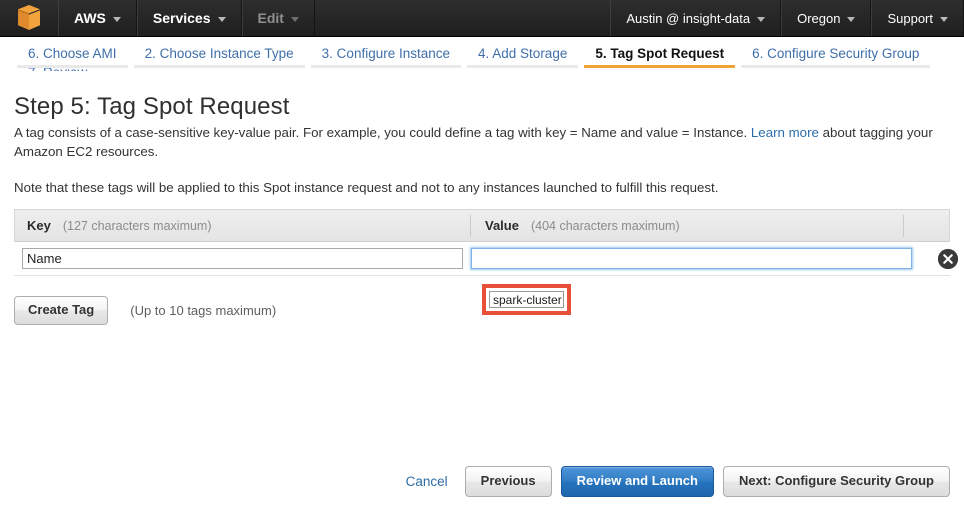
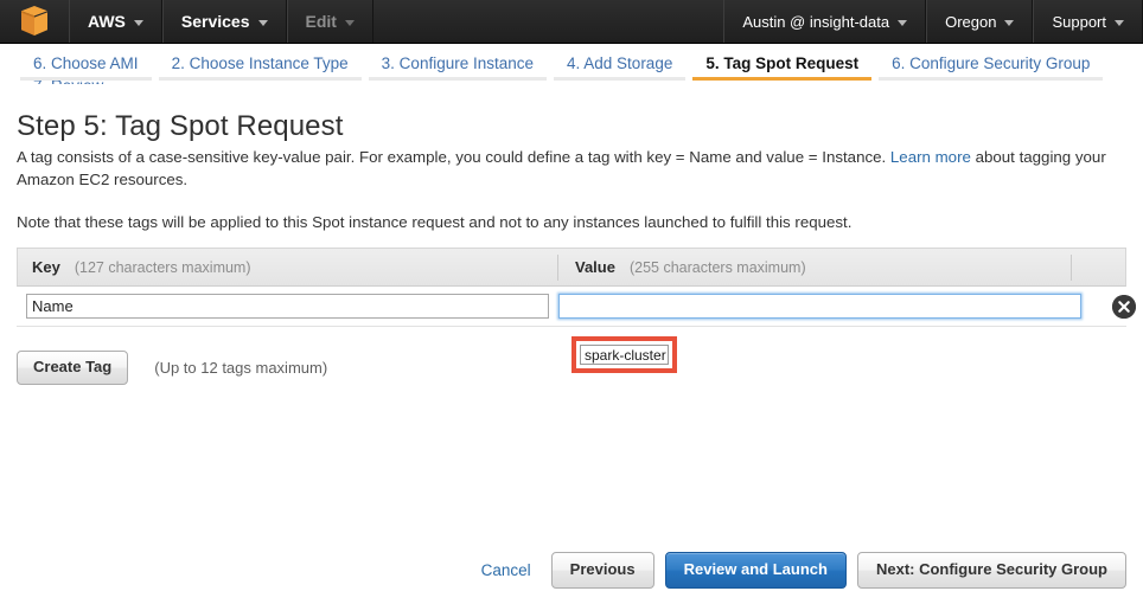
  AWS
  Services
  Edit
  Austin @ insight-data
  Oregon
  Support
  6. Choose AMI
  2. Choose Instance Type
  3. Configure Instance
  4. Add Storage
  5. Tag Spot Request
  6. Configure Security Group
  Step 5: Tag Spot Request
  A tag consists of a case-sensitive key-value pair. For example, you could define a tag with key = Name and value = Instance. Learn more about tagging your Amazon EC2 resources.
  Note that these tags will be applied to this Spot instance request and not to any instances launched to fulfill this request.
  Key
  (127 characters maximum)
  Value
- (404 characters maximum)
+ (255 characters maximum)
  Name
  spark-cluster
  Create Tag
- (Up to 10 tags maximum)
+ (Up to 12 tags maximum)
  Cancel
  Previous
  Review and Launch
  Next: Configure Security Group
